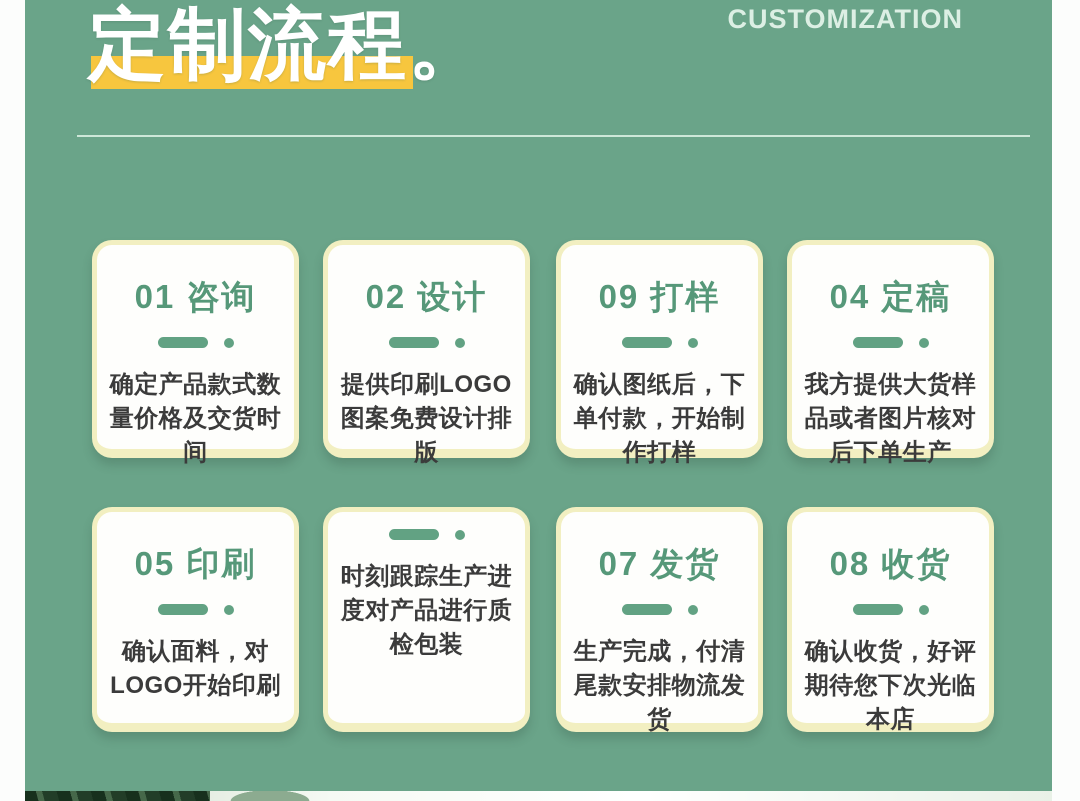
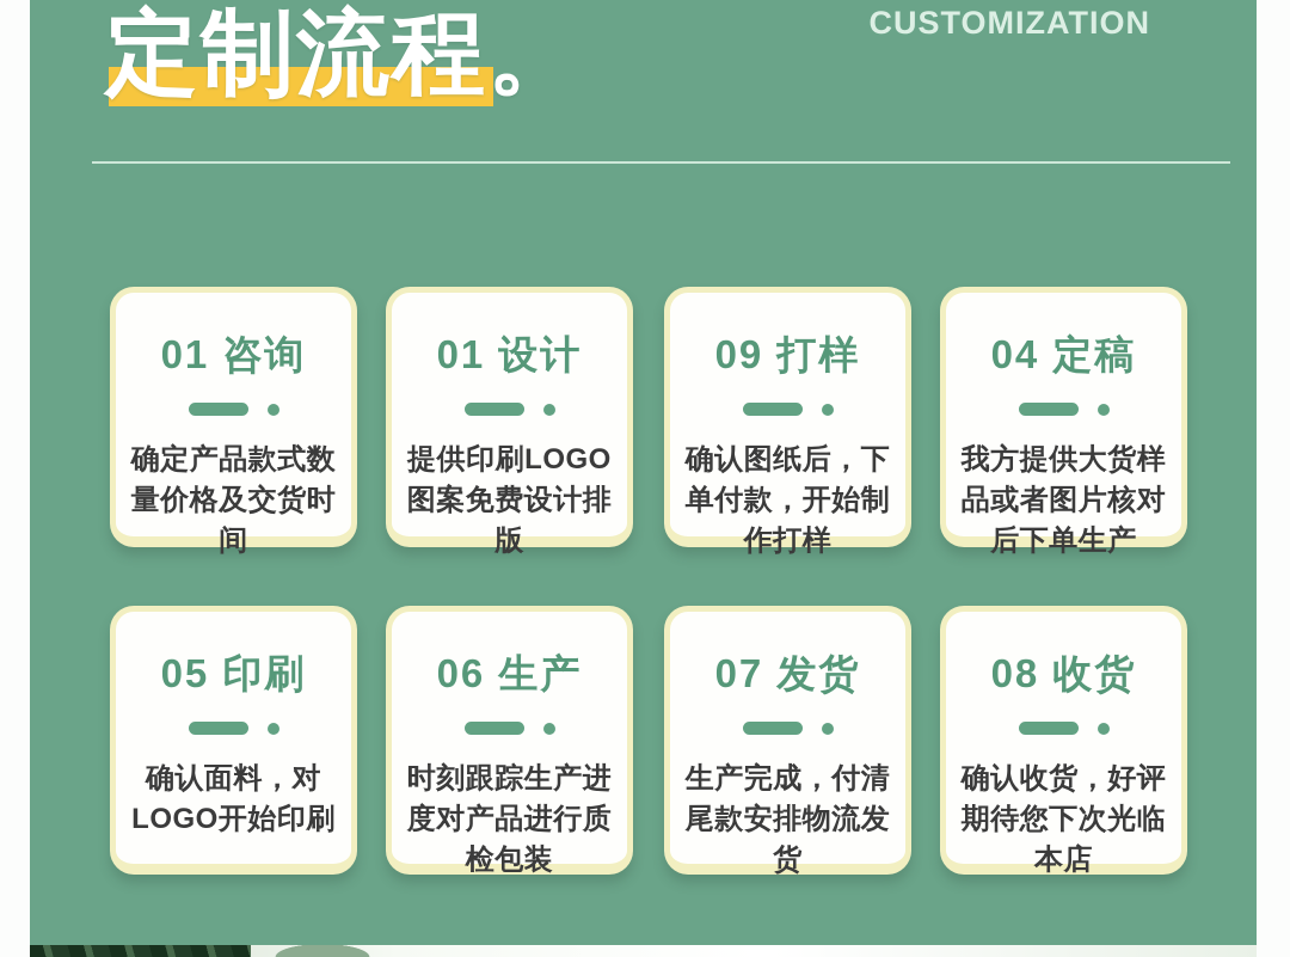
  定制流程。
  CUSTOMIZATION
  01 咨询
  确定产品款式数量价格及交货时间
- 02 设计
+ 01 设计
  提供印刷LOGO图案免费设计排版
  09 打样
  确认图纸后，下单付款，开始制作打样
  04 定稿
  我方提供大货样品或者图片核对后下单生产
  05 印刷
  确认面料，对LOGO开始印刷
+ 06 生产
  时刻跟踪生产进度对产品进行质检包装
  07 发货
  生产完成，付清尾款安排物流发货
  08 收货
  确认收货，好评期待您下次光临本店
